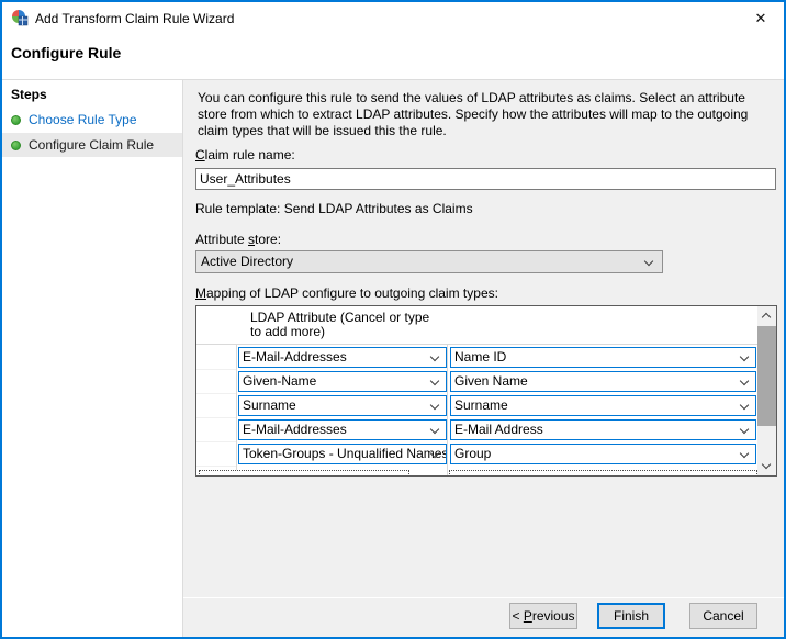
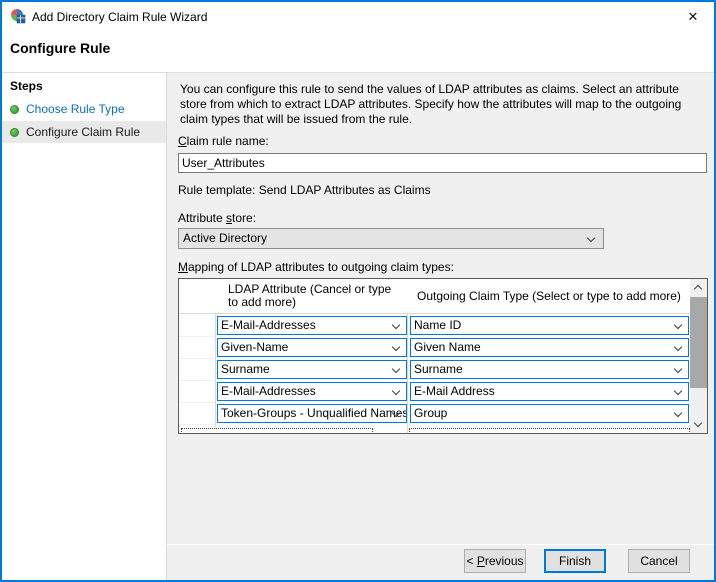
- Add Transform Claim Rule Wizard
+ Add Directory Claim Rule Wizard
  ✕
  Configure Rule
  Steps
  Choose Rule Type
  Configure Claim Rule
- You can configure this rule to send the values of LDAP attributes as claims. Select an attribute store from which to extract LDAP attributes. Specify how the attributes will map to the outgoing claim types that will be issued this the rule.
+ You can configure this rule to send the values of LDAP attributes as claims. Select an attribute store from which to extract LDAP attributes. Specify how the attributes will map to the outgoing claim types that will be issued from the rule.
  Claim rule name:
  User_Attributes
  Rule template: Send LDAP Attributes as Claims
  Attribute store:
  Active Directory
- Mapping of LDAP configure to outgoing claim types:
+ Mapping of LDAP attributes to outgoing claim types:
  LDAP Attribute (Cancel or type to add more)
+ Outgoing Claim Type (Select or type to add more)
  E-Mail-Addresses
  Name ID
  Given-Name
  Given Name
  Surname
  Surname
  E-Mail-Addresses
  E-Mail Address
  Token-Groups - Unqualified Names
  Group
  < Previous
  Finish
  Cancel
